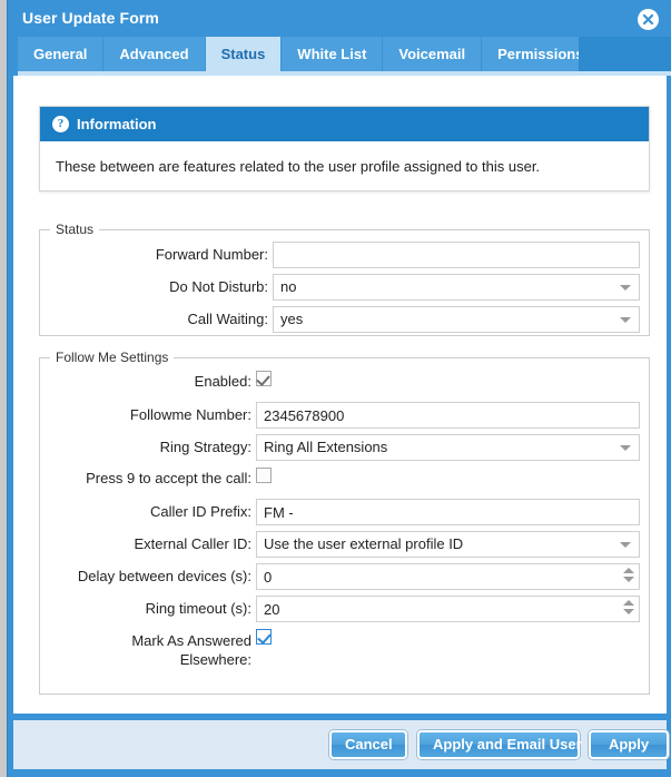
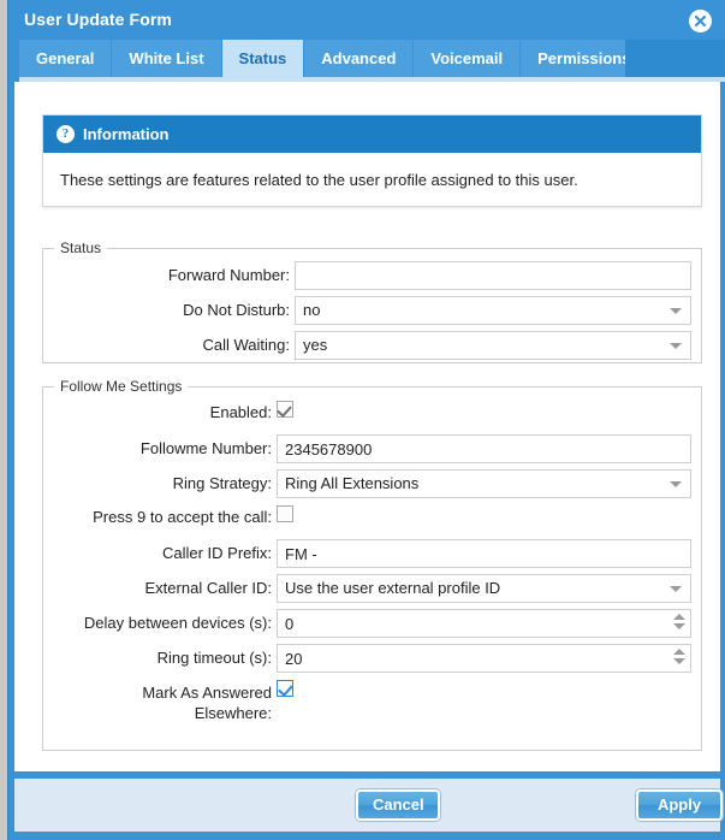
  User Update Form
  General
- Advanced
+ White List
  Status
- White List
+ Advanced
  Voicemail
  Permission
  ?
  Information
- These between are features related to the user profile assigned to this user.
+ These settings are features related to the user profile assigned to this user.
  Status
  Forward Number:
  Do Not Disturb:
  no
  Call Waiting:
  yes
  Follow Me Settings
  Enabled:
  Followme Number:
  2345678900
  Ring Strategy:
  Ring All Extensions
  Press 9 to accept the call:
  Caller ID Prefix:
  FM -
  External Caller ID:
  Use the user external profile ID
  Delay between devices (s):
  0
  Ring timeout (s):
  20
  Mark As Answered
  Elsewhere:
  Cancel
- Apply and Email User
  Apply
